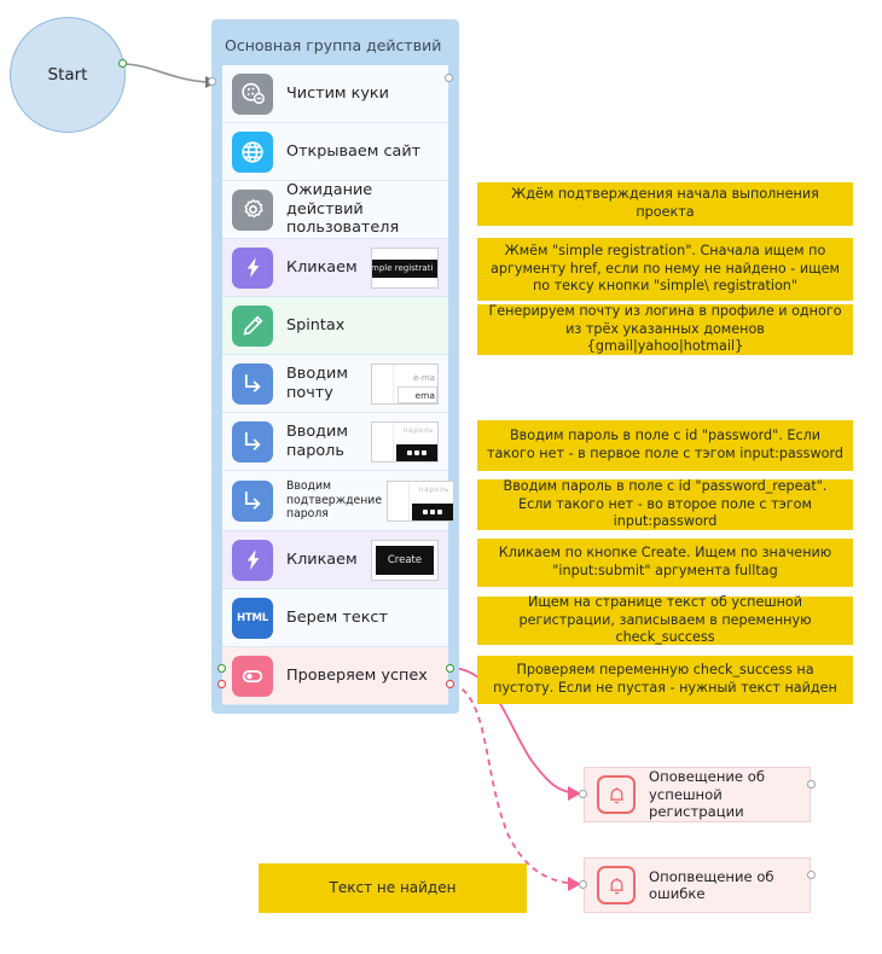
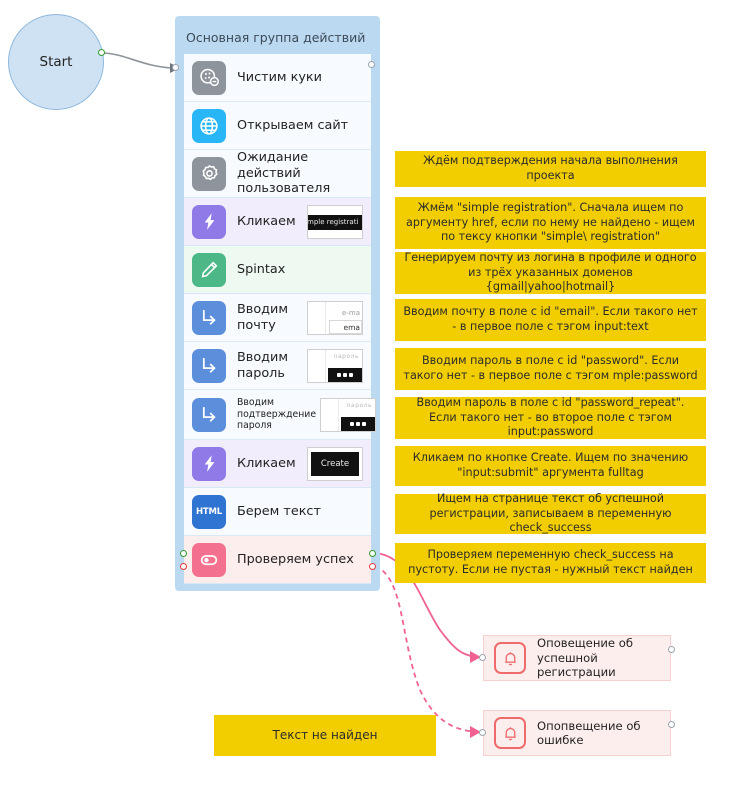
  Start
  Основная группа действий
  Чистим куки
  Открываем сайт
  Ожидание действий пользователя
  Кликаем
  mple registrati
  Spintax
  Вводим почту
  e-ma
  ema
  Вводим пароль
  Вводим подтверждение пароля
  Кликаем
  Create
  HTML
  Берем текст
  Проверяем успех
  Ждём подтверждения начала выполнения проекта
  Жмём "simple registration". Сначала ищем по аргументу href, если по нему не найдено - ищем по тексу кнопки "simple\ registration"
  Генерируем почту из логина в профиле и одного из трёх указанных доменов {gmail|yahoo|hotmail}
+ Вводим почту в поле с id "email". Если такого нет - в первое поле с тэгом input:text
- Вводим пароль в поле с id "password". Если такого нет - в первое поле с тэгом input:password
+ Вводим пароль в поле с id "password". Если такого нет - в первое поле с тэгом mple:password
  Вводим пароль в поле с id "password_repeat". Если такого нет - во второе поле с тэгом input:password
  Кликаем по кнопке Create. Ищем по значению "input:submit" аргумента fulltag
  Ищем на странице текст об успешной регистрации, записываем в переменную check_success
  Проверяем переменную check_success на пустоту. Если не пустая - нужный текст найден
  Текст не найден
  Оповещение об успешной регистрации
  Опопвещение об ошибке
